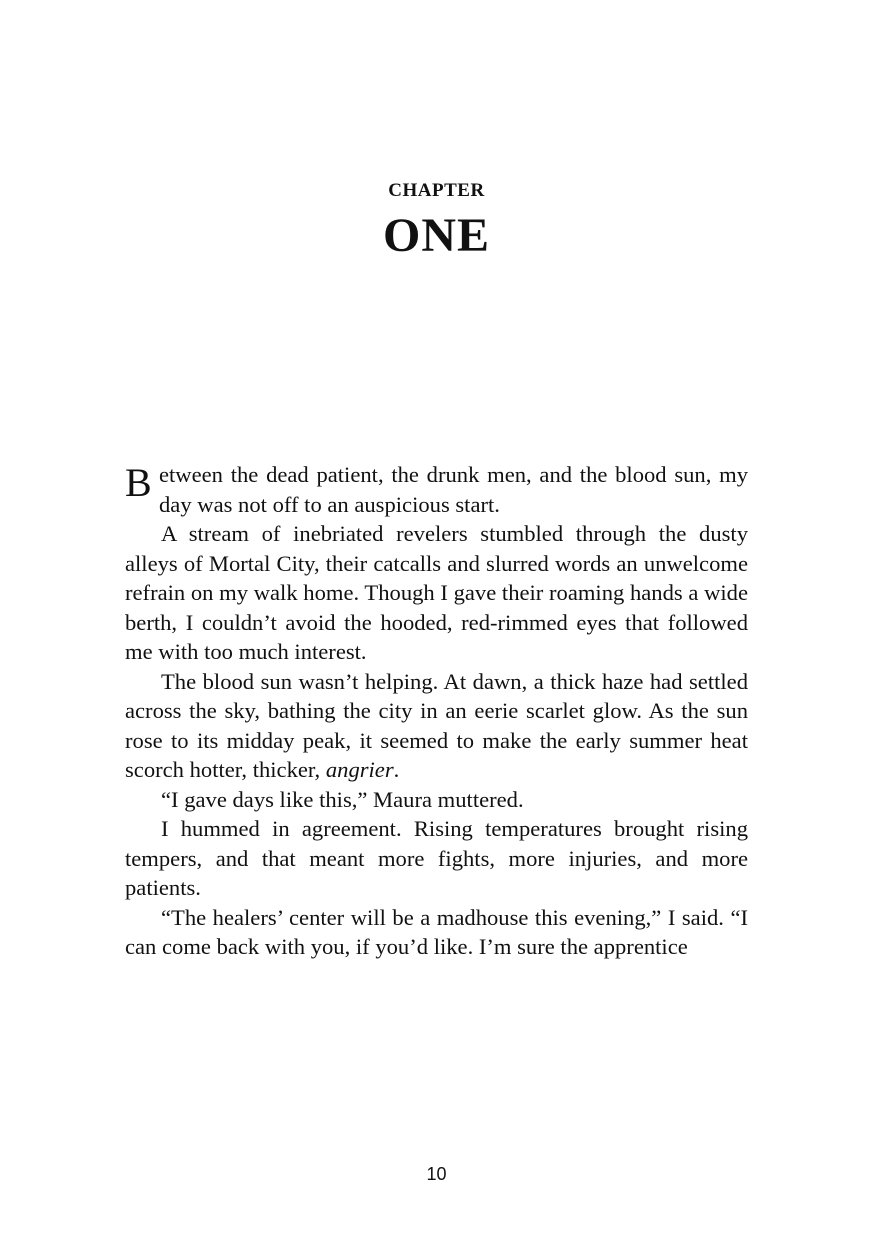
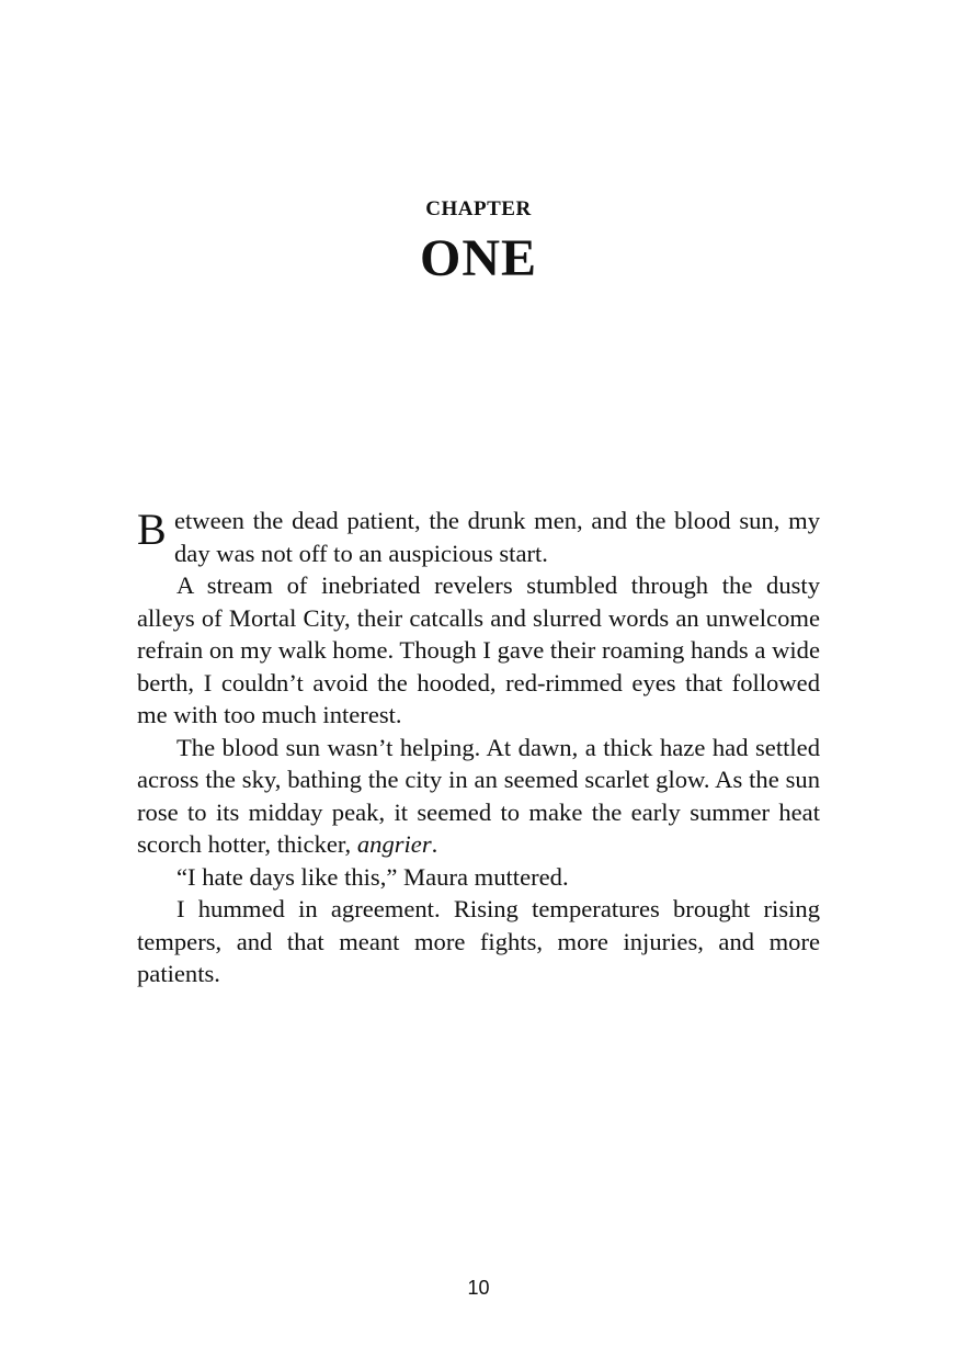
  CHAPTER
  ONE
  B
  etween the dead patient, the drunk men, and the blood sun, my day was not off to an auspicious start.
  A stream of inebriated revelers stumbled through the dusty alleys of Mortal City, their catcalls and slurred words an unwelcome refrain on my walk home. Though I gave their roaming hands a wide berth, I couldn’t avoid the hooded, red-rimmed eyes that followed me with too much interest.
- The blood sun wasn’t helping. At dawn, a thick haze had settled across the sky, bathing the city in an eerie scarlet glow. As the sun rose to its midday peak, it seemed to make the early summer heat scorch hotter, thicker, angrier.
+ The blood sun wasn’t helping. At dawn, a thick haze had settled across the sky, bathing the city in an seemed scarlet glow. As the sun rose to its midday peak, it seemed to make the early summer heat scorch hotter, thicker, angrier.
- “I gave days like this,” Maura muttered.
+ “I hate days like this,” Maura muttered.
  I hummed in agreement. Rising temperatures brought rising tempers, and that meant more fights, more injuries, and more patients.
- “The healers’ center will be a madhouse this evening,” I said. “I can come back with you, if you’d like. I’m sure the apprentice
  10
